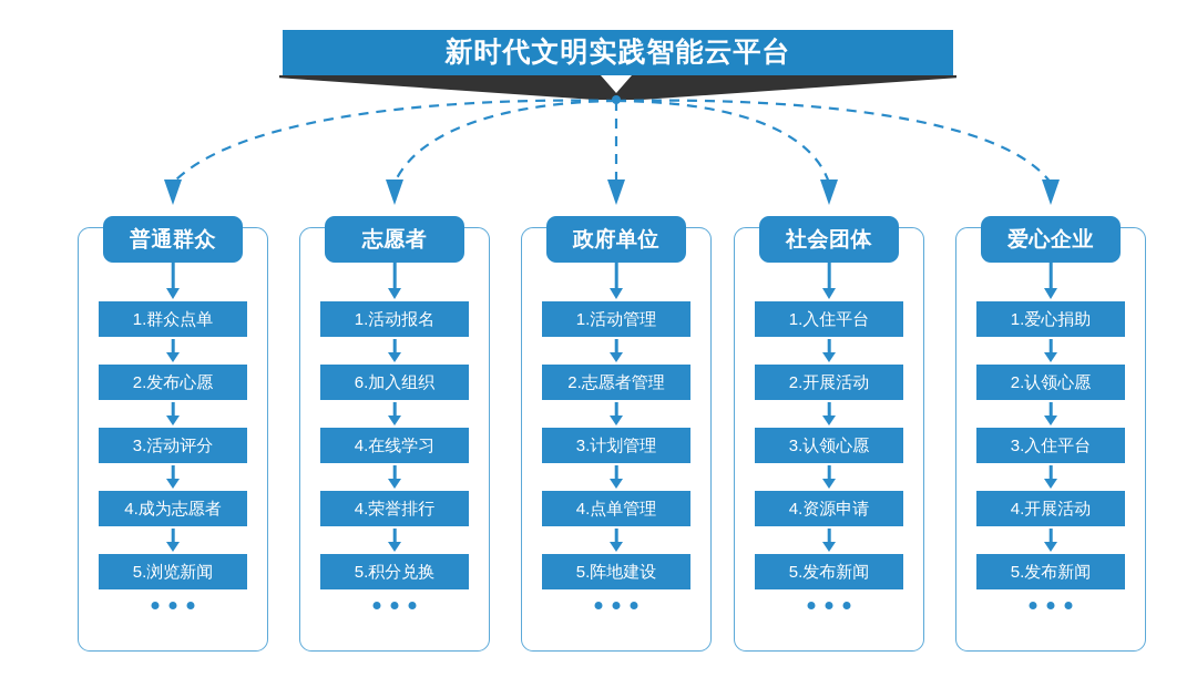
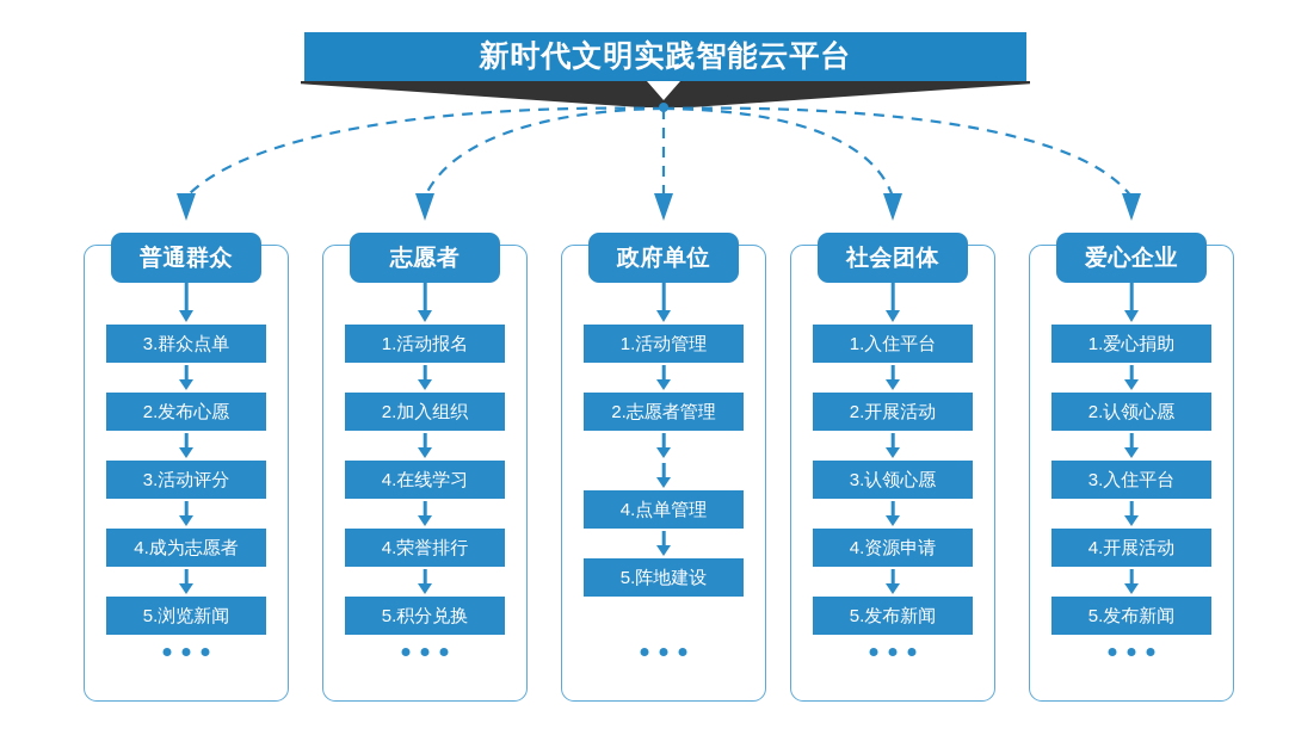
  新时代文明实践智能云平台
  普通群众
- 1.群众点单
+ 3.群众点单
  2.发布心愿
  3.活动评分
  4.成为志愿者
  5.浏览新闻
  志愿者
  1.活动报名
- 6.加入组织
+ 2.加入组织
  4.在线学习
  4.荣誉排行
  5.积分兑换
  政府单位
  1.活动管理
  2.志愿者管理
- 3.计划管理
  4.点单管理
  5.阵地建设
  社会团体
  1.入住平台
  2.开展活动
  3.认领心愿
  4.资源申请
  5.发布新闻
  爱心企业
  1.爱心捐助
  2.认领心愿
  3.入住平台
  4.开展活动
  5.发布新闻
